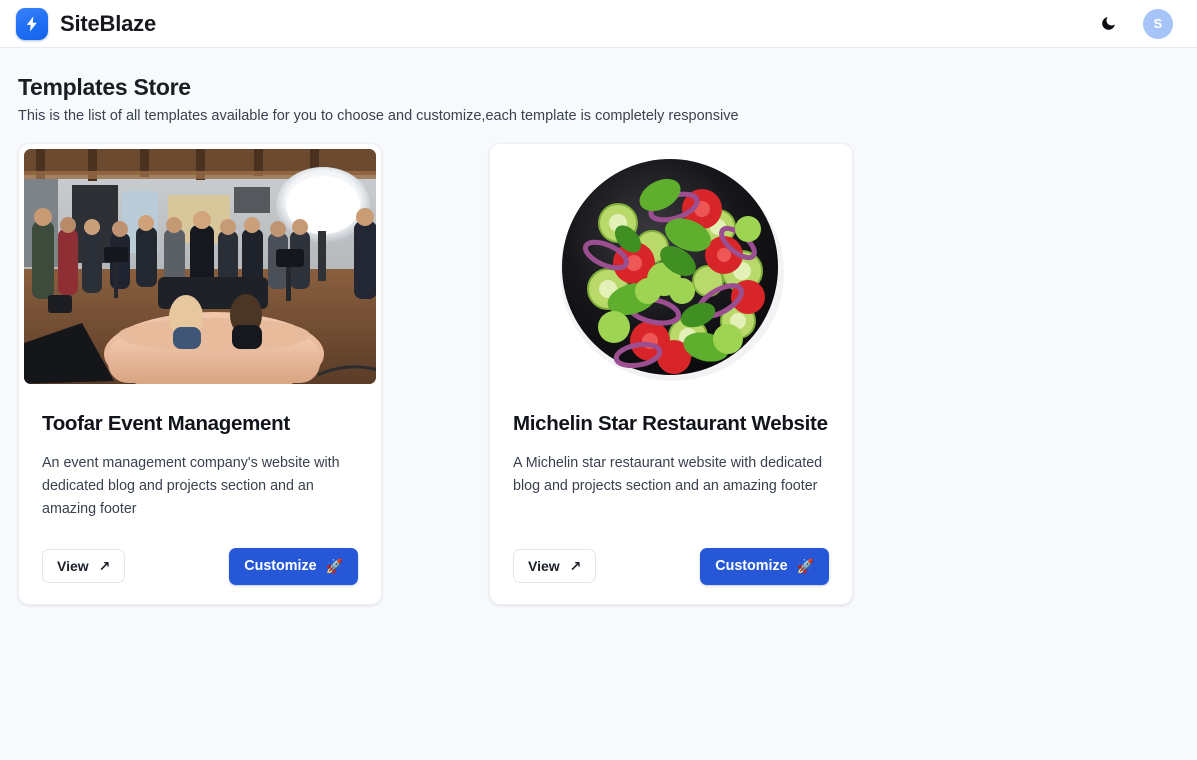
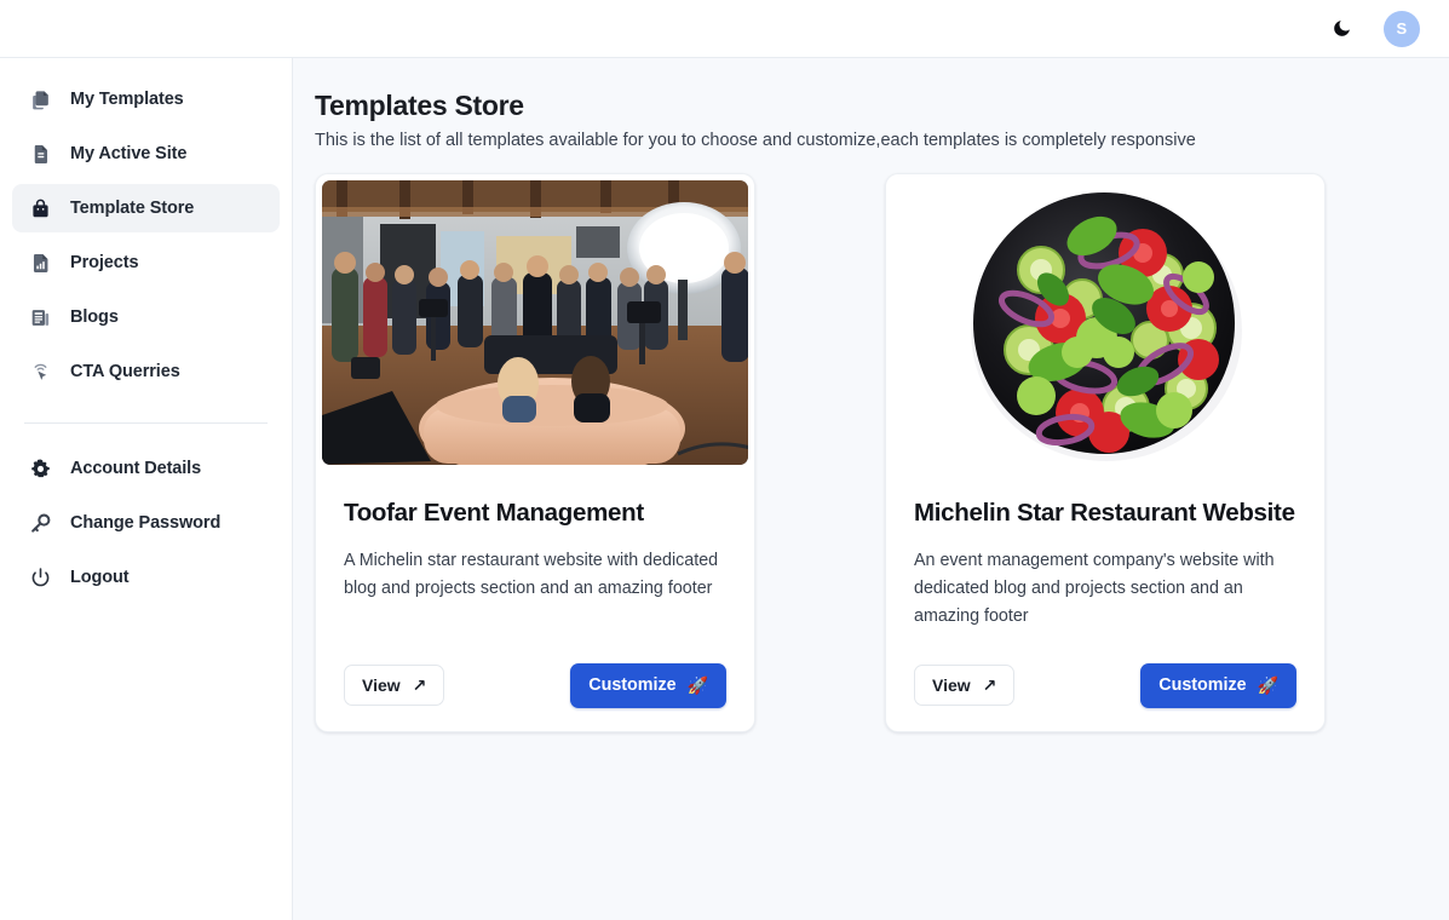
- SiteBlaze
  S
+ My Templates
+ My Active Site
+ Template Store
+ Projects
+ Blogs
+ CTA Querries
+ Account Details
+ Change Password
+ Logout
  Templates Store
- This is the list of all templates available for you to choose and customize,each template is completely responsive
+ This is the list of all templates available for you to choose and customize,each templates is completely responsive
  Toofar Event Management
- An event management company's website with dedicated blog and projects section and an amazing footer
+ A Michelin star restaurant website with dedicated blog and projects section and an amazing footer
  View
  ↗
  Customize
  🚀
  Michelin Star Restaurant Website
- A Michelin star restaurant website with dedicated blog and projects section and an amazing footer
+ An event management company's website with dedicated blog and projects section and an amazing footer
  View
  ↗
  Customize
  🚀
